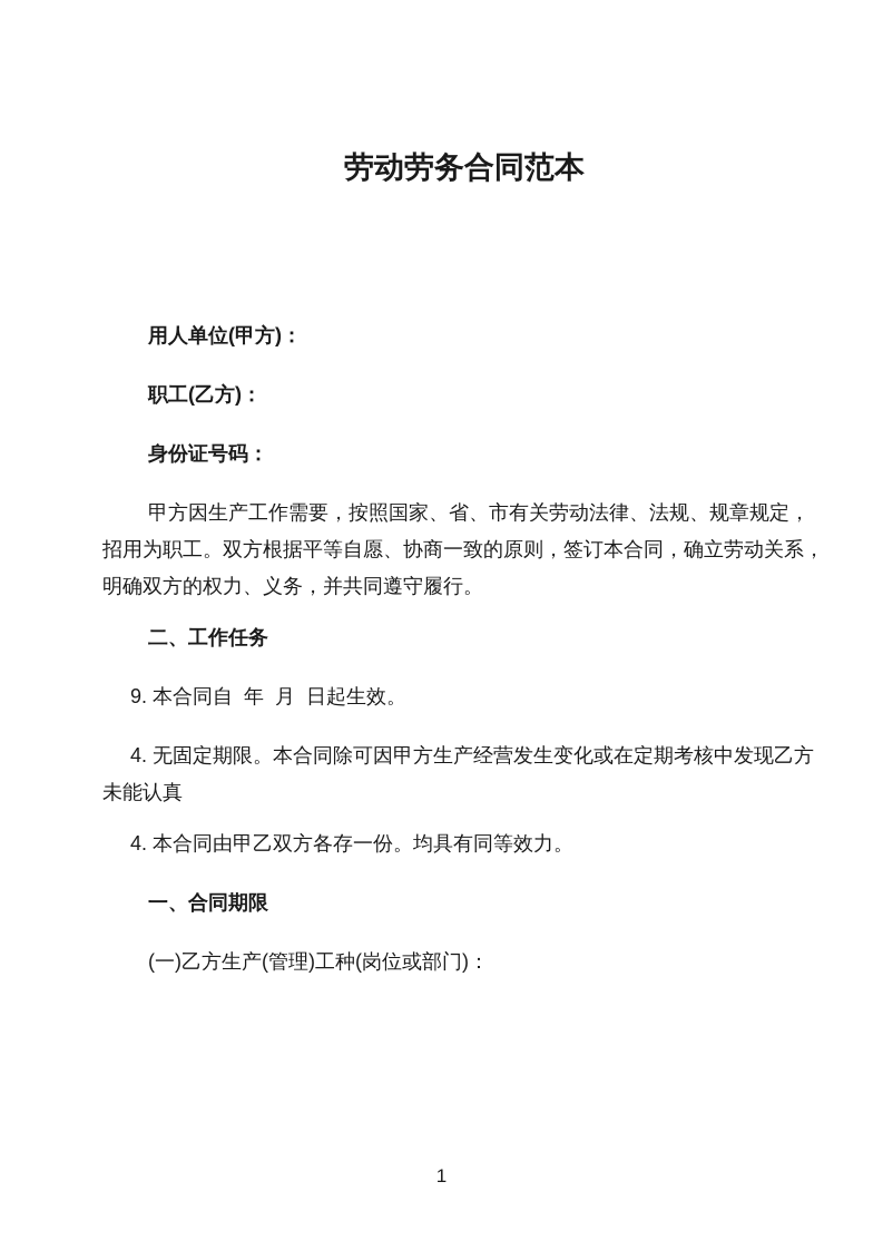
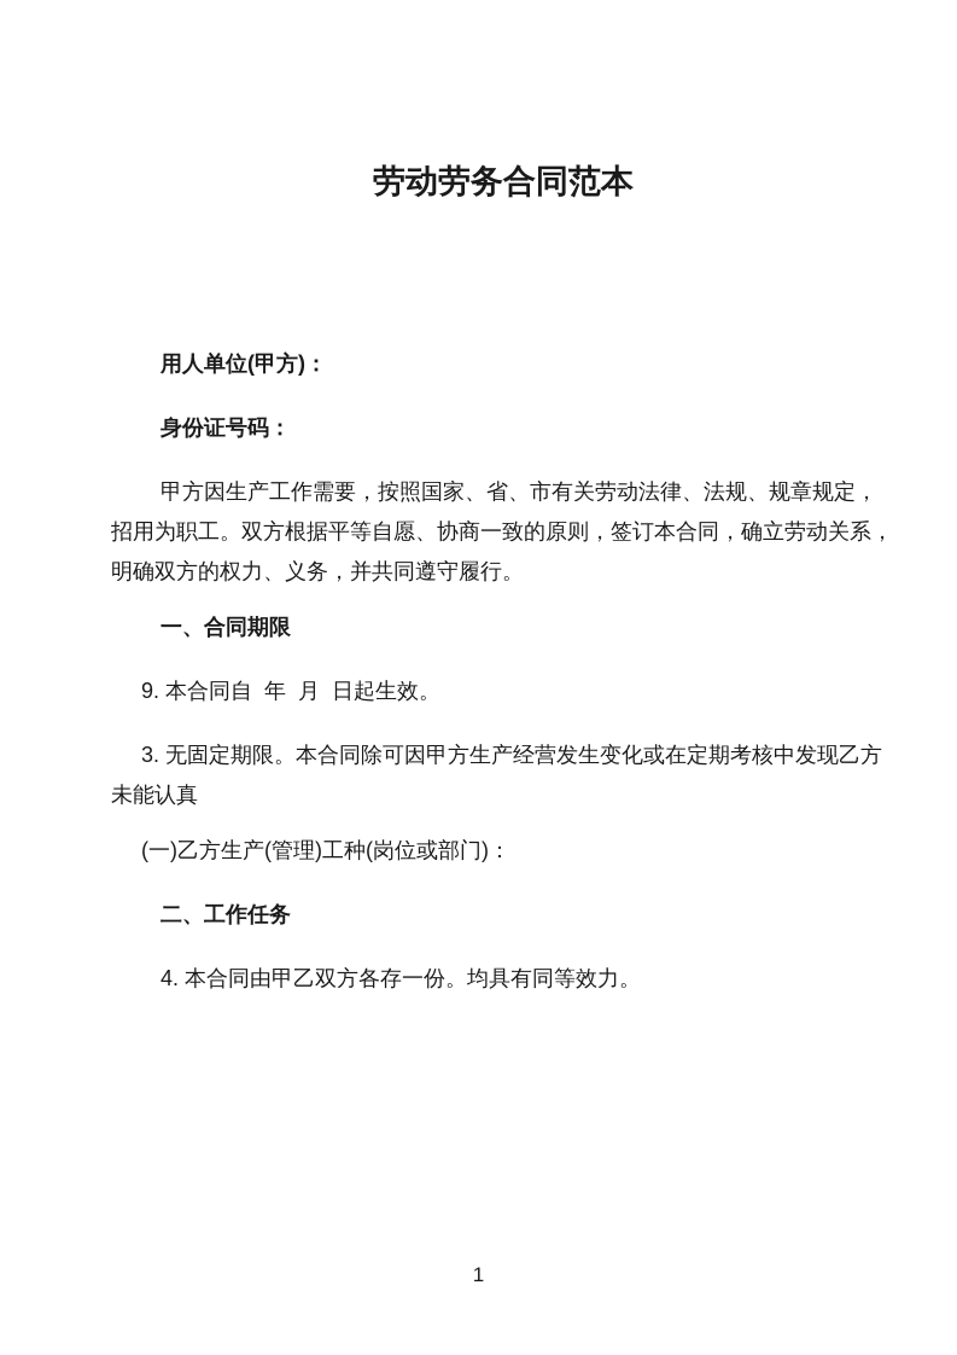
  劳动劳务合同范本
  用人单位(甲方)：
- 职工(乙方)：
  身份证号码：
  甲方因生产工作需要，按照国家、省、市有关劳动法律、法规、规章规定，招用为职工。双方根据平等自愿、协商一致的原则，签订本合同，确立劳动关系，明确双方的权力、义务，并共同遵守履行。
- 二、工作任务
+ 一、合同期限
  9. 本合同自 年 月 日起生效。
- 4. 无固定期限。本合同除可因甲方生产经营发生变化或在定期考核中发现乙方未能认真
+ 3. 无固定期限。本合同除可因甲方生产经营发生变化或在定期考核中发现乙方未能认真
- 4. 本合同由甲乙双方各存一份。均具有同等效力。
+ (一)乙方生产(管理)工种(岗位或部门)：
- 一、合同期限
+ 二、工作任务
- (一)乙方生产(管理)工种(岗位或部门)：
+ 4. 本合同由甲乙双方各存一份。均具有同等效力。
  1
